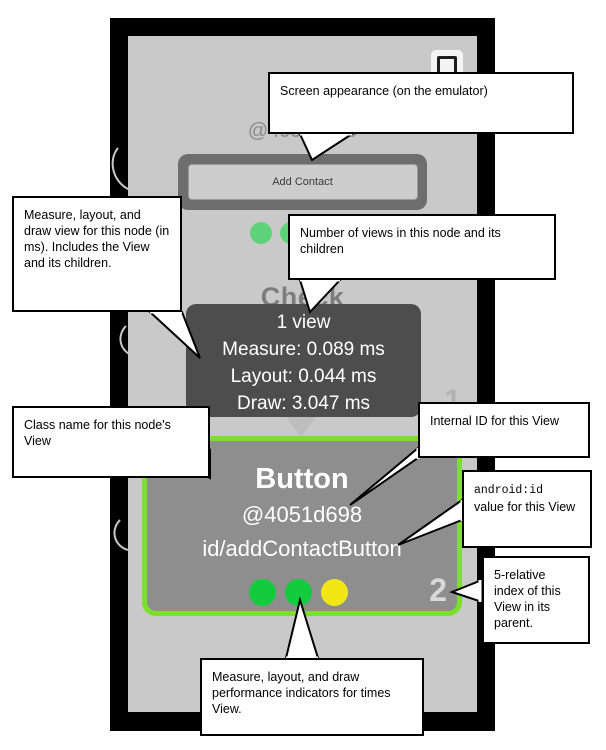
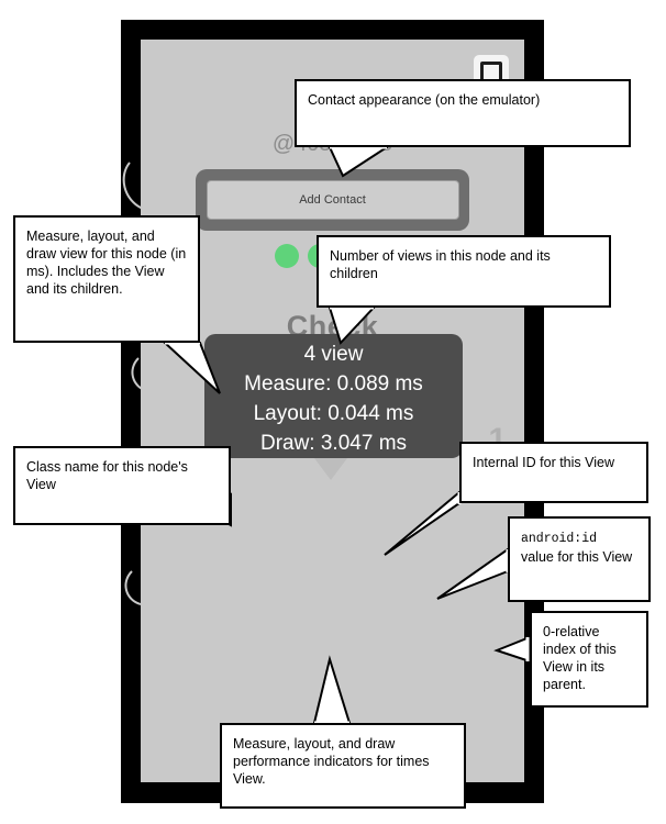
  Add Contact
  1
- 1 view
+ 4 view
  Measure: 0.089 ms
  Layout: 0.044 ms
  Draw: 3.047 ms
- Button
- @4051d698
- id/addContactButton
- 2
- Screen appearance (on the emulator)
+ Contact appearance (on the emulator)
  Measure, layout, and draw view for this node (in ms). Includes the View and its children.
  Number of views in this node and its children
  Class name for this node's View
  Internal ID for this View
  android:id
  value for this View
- 5-relative index of this View in its parent.
+ 0-relative index of this View in its parent.
  Measure, layout, and draw performance indicators for times View.
